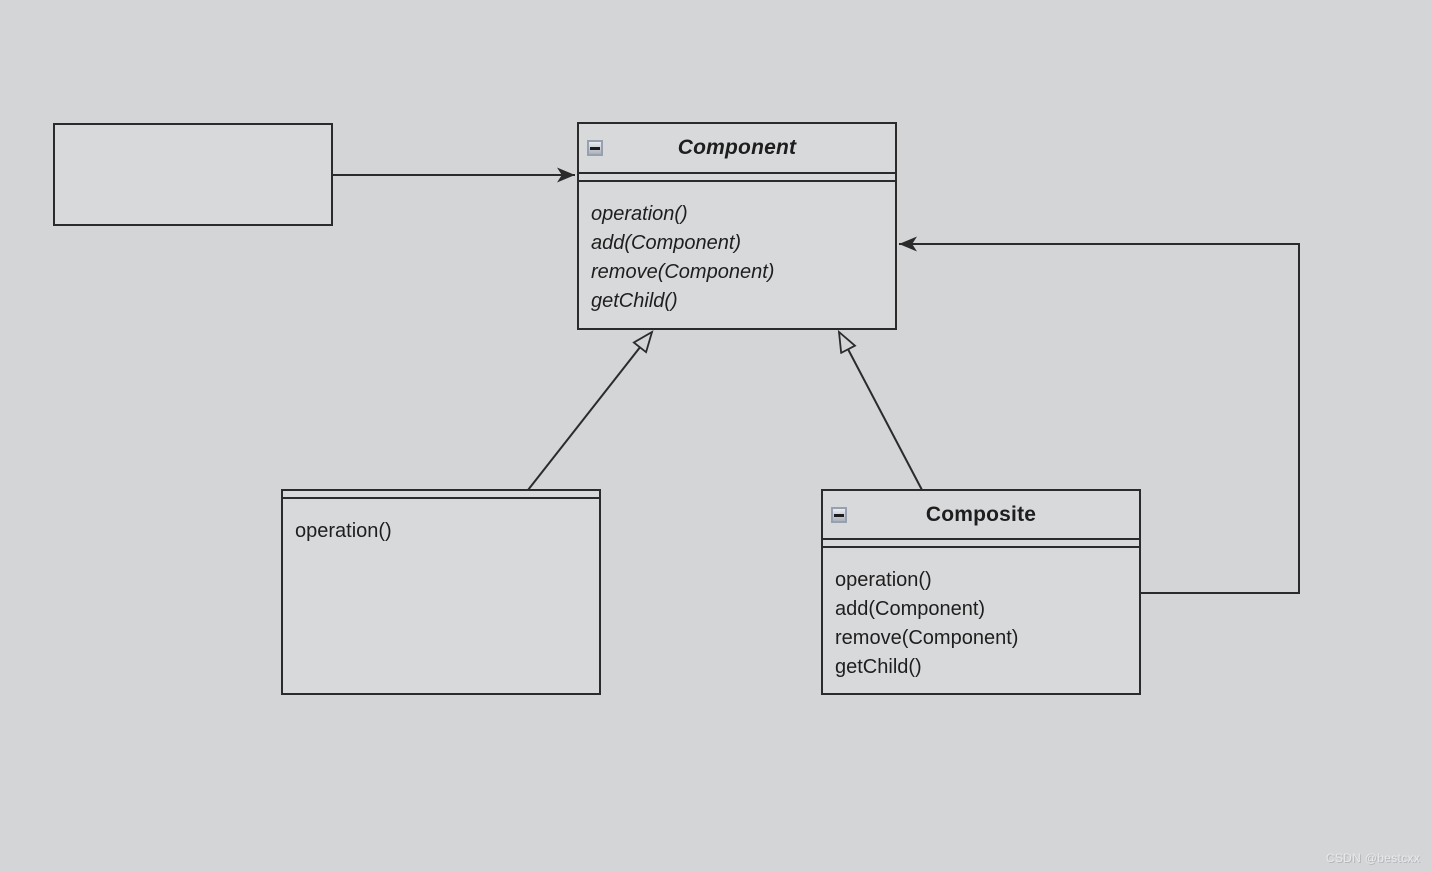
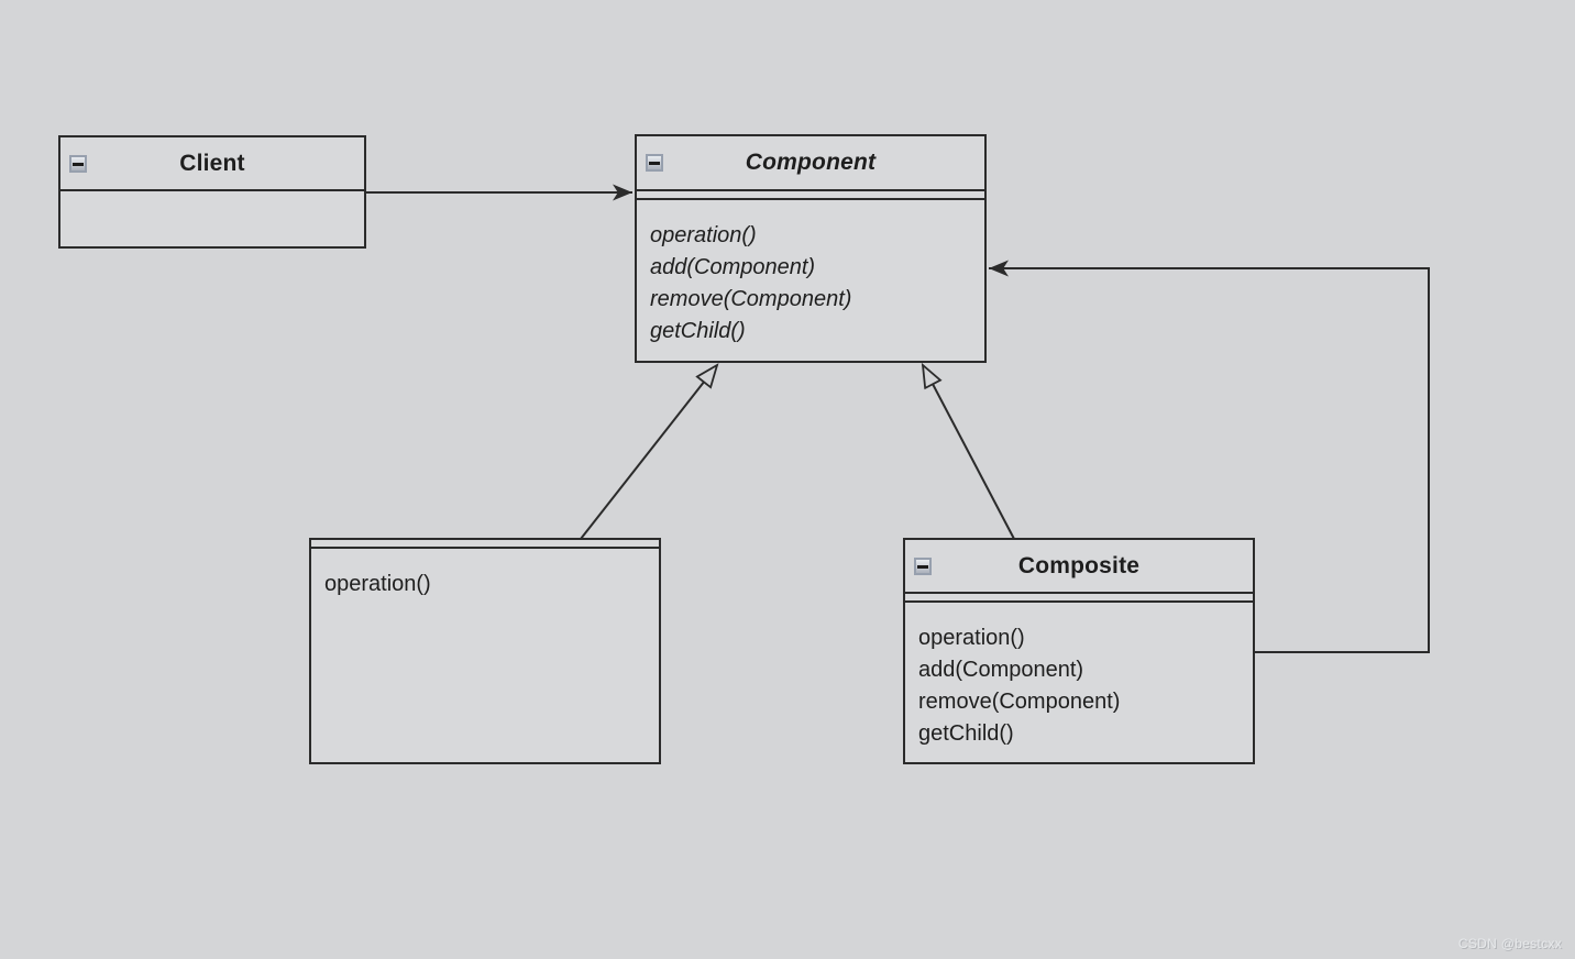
+ Client
  Component
  operation()
  add(Component)
  remove(Component)
  getChild()
  operation()
  Composite
  operation()
  add(Component)
  remove(Component)
  getChild()
  CSDN @bestcxx
